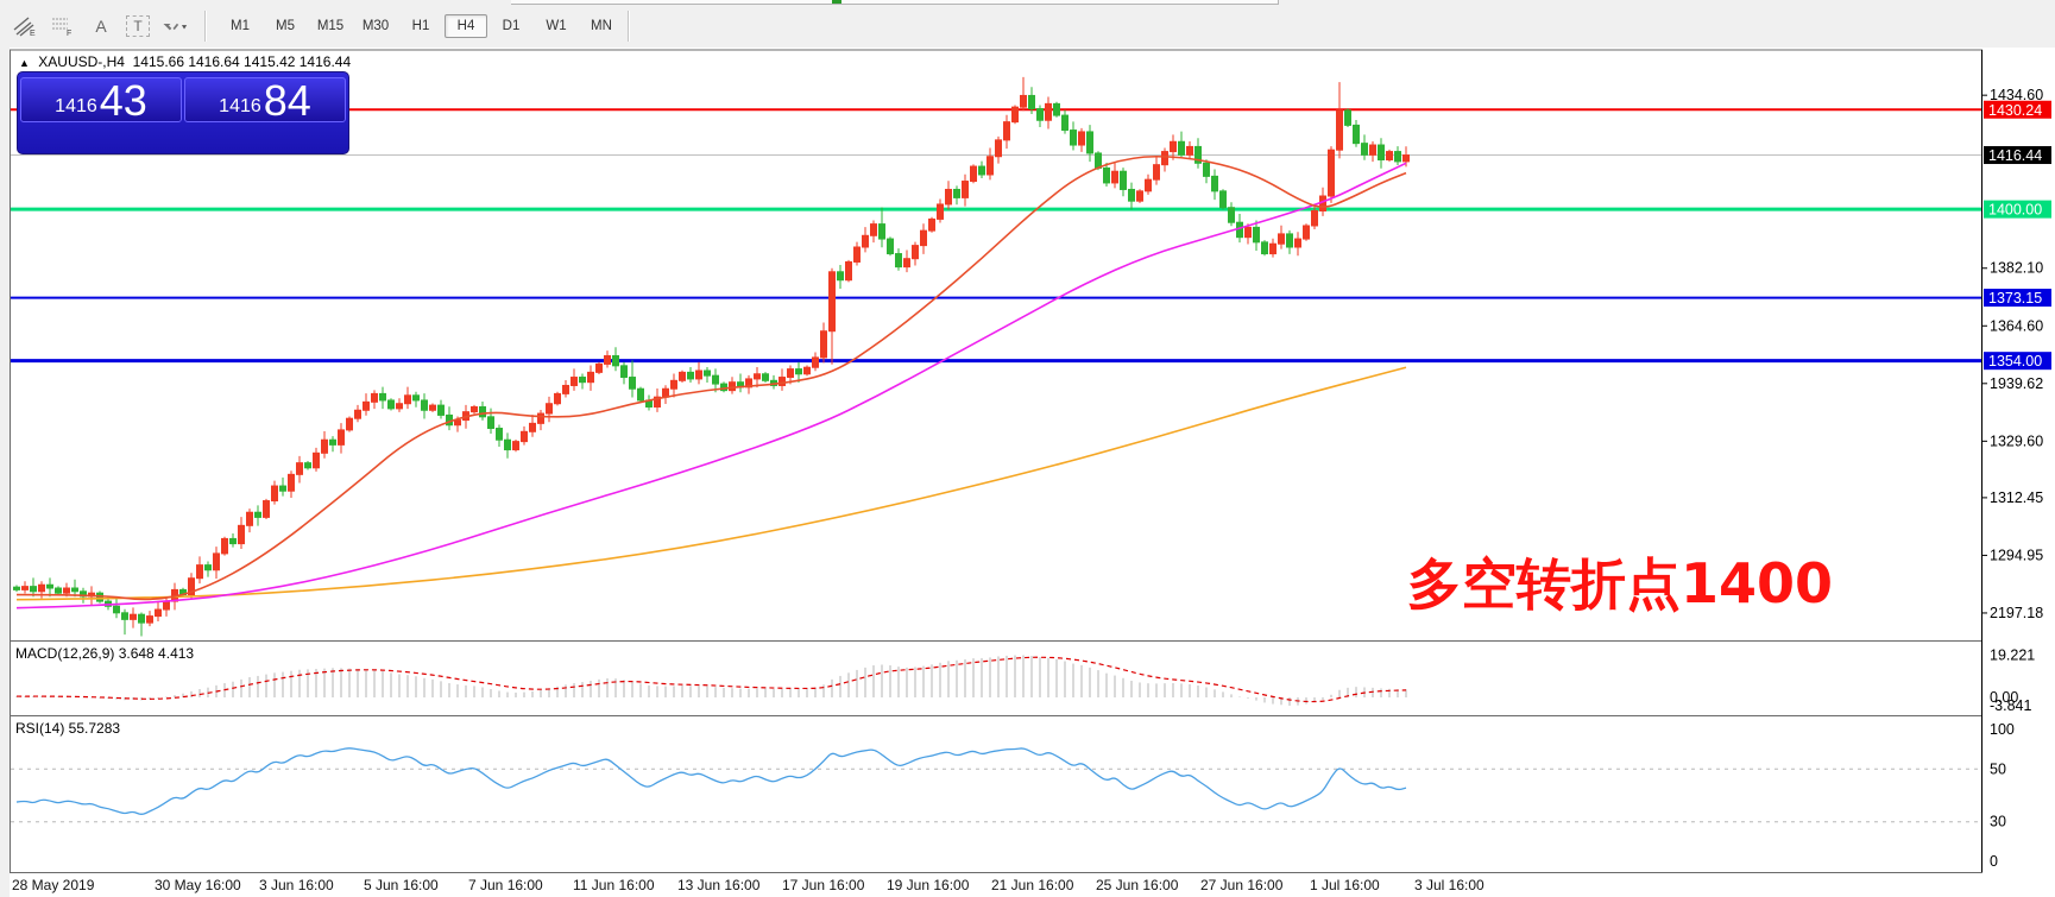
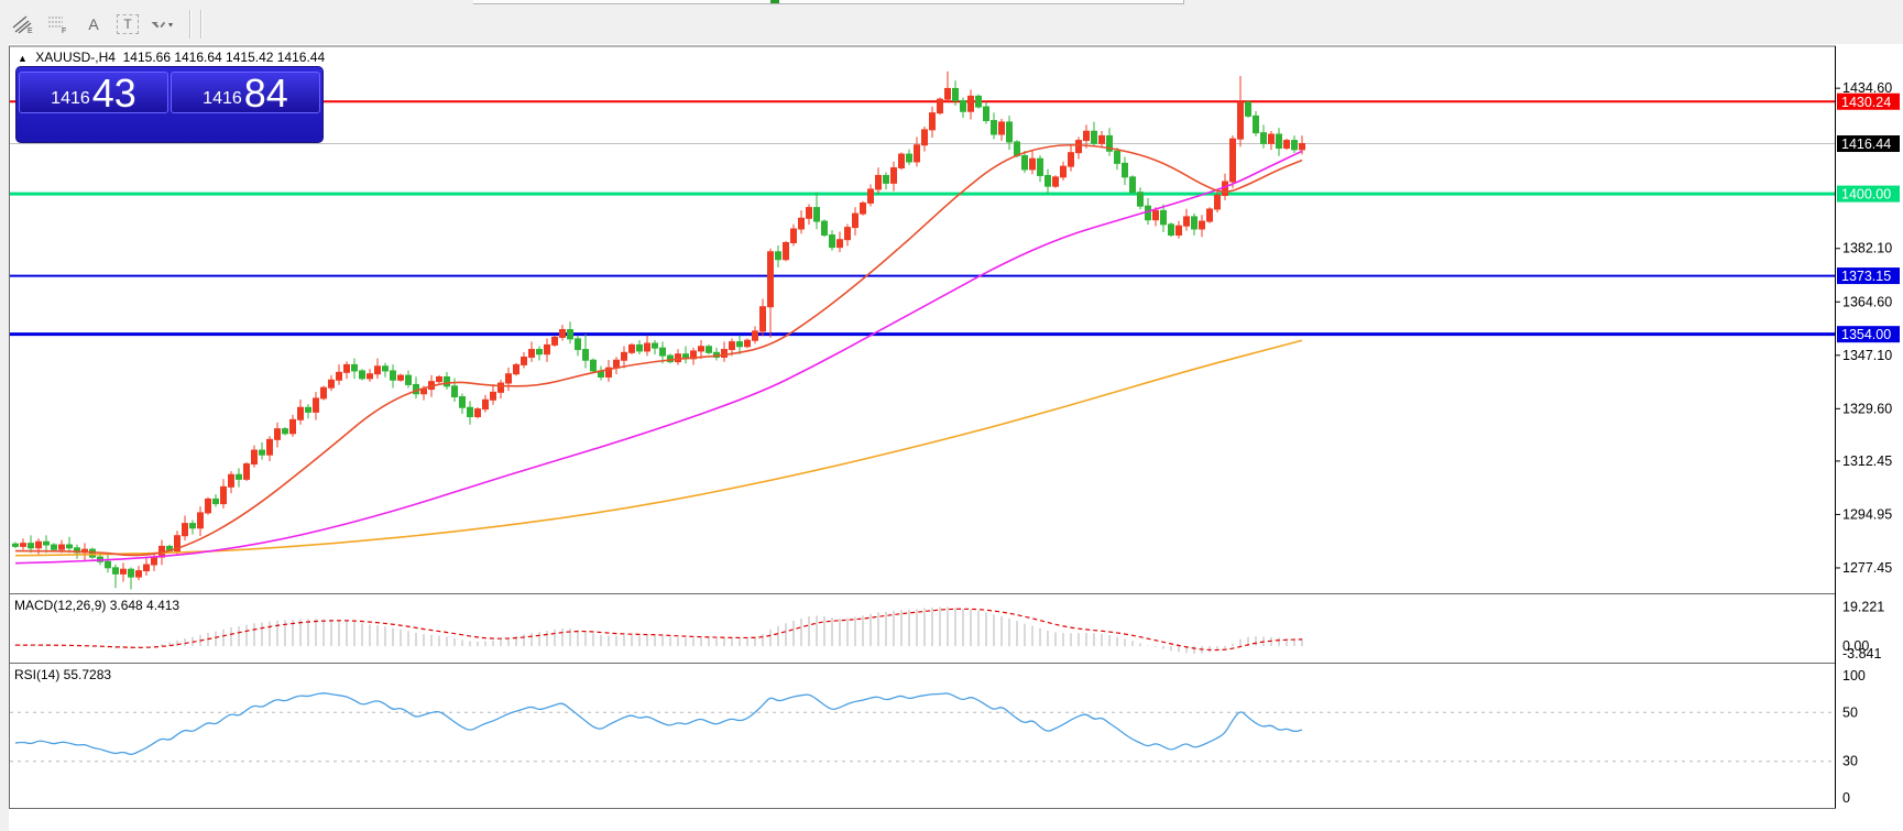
  A
  T
- M1
- M5
- M15
- M30
- H1
- H4
- D1
- W1
- MN
  ▲ XAUUSD-,H4 1415.66 1416.64 1415.42 1416.44
  1416
  43
  1416
  84
  1434.60
  1382.10
  1364.60
- 1939.62
+ 1347.10
  1329.60
  1312.45
  1294.95
- 2197.18
+ 1277.45
  1430.24
  1416.44
  1400.00
  1373.15
  1354.00
  MACD(12,26,9) 3.648 4.413
  19.221
  0.00
  -3.841
  RSI(14) 55.7283
  100
  50
  30
  0
- 28 May 2019
- 30 May 16:00
- 3 Jun 16:00
- 5 Jun 16:00
- 7 Jun 16:00
- 11 Jun 16:00
- 13 Jun 16:00
- 17 Jun 16:00
- 19 Jun 16:00
- 21 Jun 16:00
- 25 Jun 16:00
- 27 Jun 16:00
- 1 Jul 16:00
- 3 Jul 16:00
- 多空转折点1400
